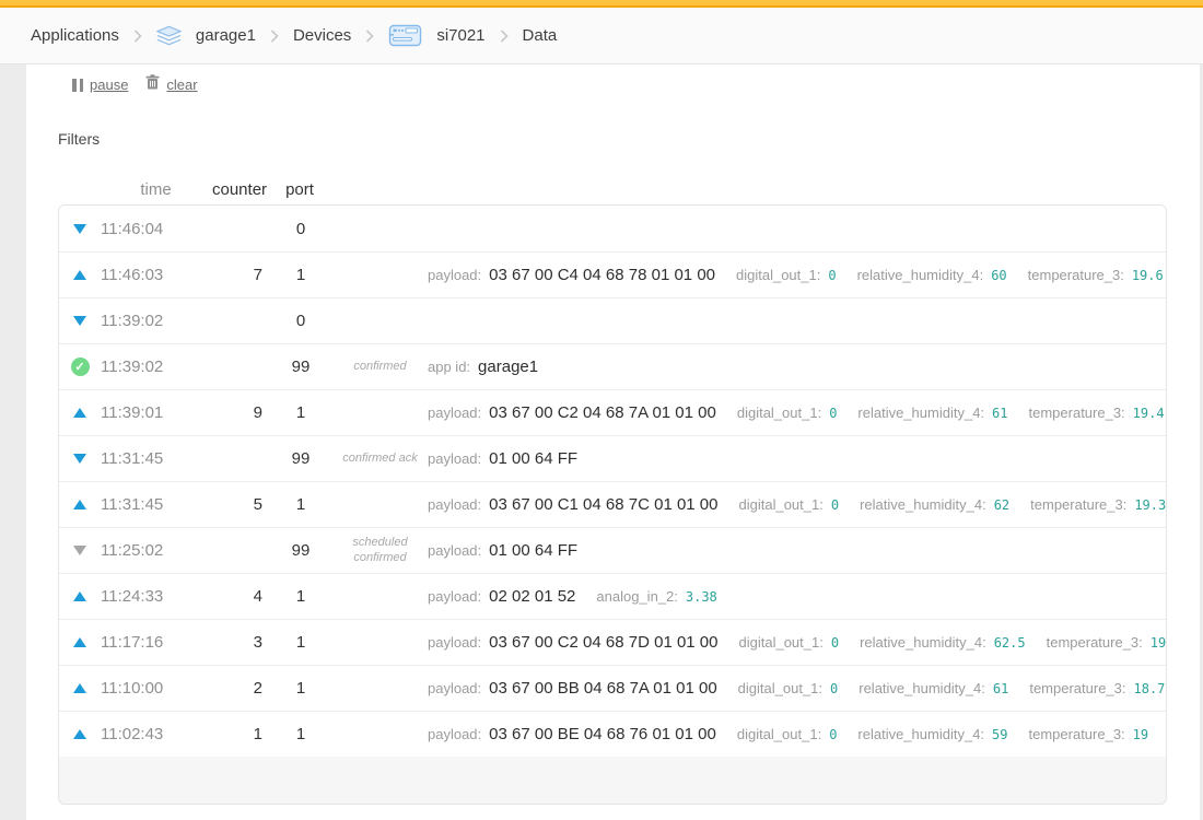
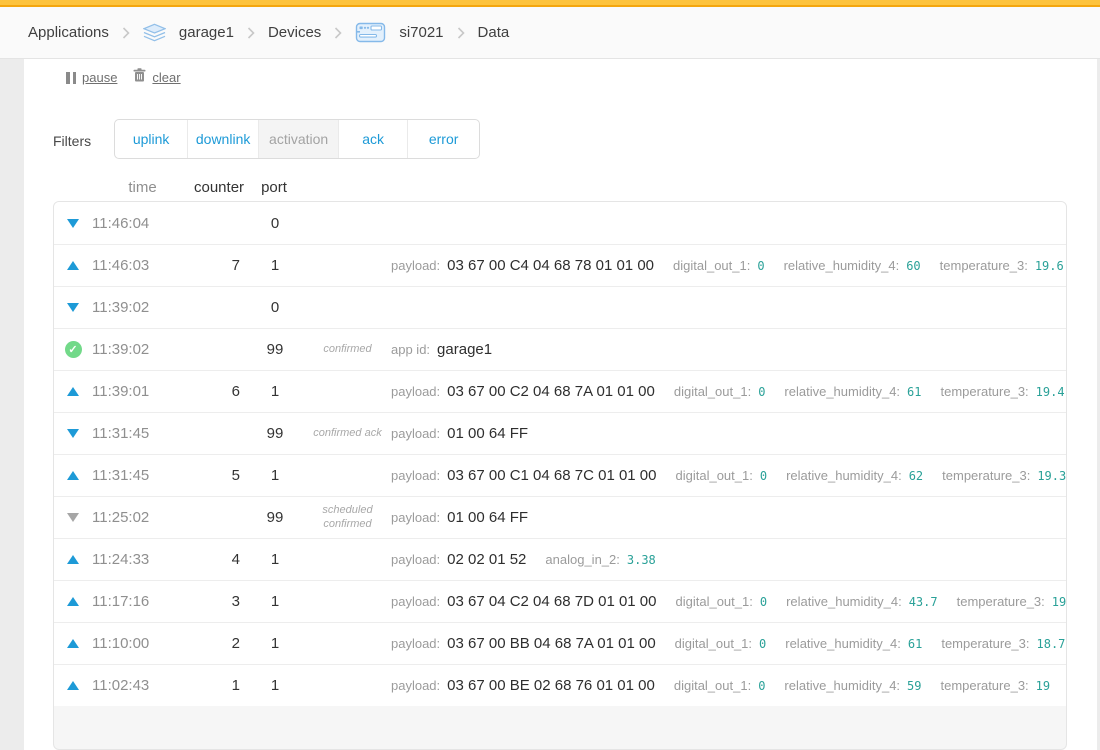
  Applications
  garage1
  Devices
  si7021
  Data
  pause
  clear
  Filters
+ uplink
+ downlink
+ activation
+ ack
+ error
  time
  counte
  port
  11:46:04
  0
  11:46:03
  7
  1
  payload:
  03 67 00 C4 04 68 78 01 01 00
  digital_out_1:
  0
  relative_humidity_4:
  60
  temperature_3:
  19.6
  11:39:02
  0
  ✓
  11:39:02
  99
  confirmed
  app id:
  garage1
  11:39:01
- 9
+ 6
  1
  payload:
  03 67 00 C2 04 68 7A 01 01 00
  digital_out_1:
  0
  relative_humidity_4:
  61
  temperature_3:
  19.4
  11:31:45
  99
  confirmed ack
  payload:
  01 00 64 FF
  11:31:45
  5
  1
  payload:
  03 67 00 C1 04 68 7C 01 01 00
  digital_out_1:
  0
  relative_humidity_4:
  62
  temperature_3:
  19.3
  11:25:02
  99
  scheduled confirmed
  payload:
  01 00 64 FF
  11:24:33
  4
  1
  payload:
  02 02 01 52
  analog_in_2:
  3.38
  11:17:16
  3
  1
  payload:
- 03 67 00 C2 04 68 7D 01 01 00
+ 03 67 04 C2 04 68 7D 01 01 00
  digital_out_1:
  0
  relative_humidity_4:
- 62.5
+ 43.7
  temperature_3:
  11:10:00
  2
  1
  payload:
  03 67 00 BB 04 68 7A 01 01 00
  digital_out_1:
  0
  relative_humidity_4:
  61
  temperature_3:
  18.7
  11:02:43
  1
  1
  payload:
- 03 67 00 BE 04 68 76 01 01 00
+ 03 67 00 BE 02 68 76 01 01 00
  digital_out_1:
  0
  relative_humidity_4:
  59
  temperature_3:
  19
